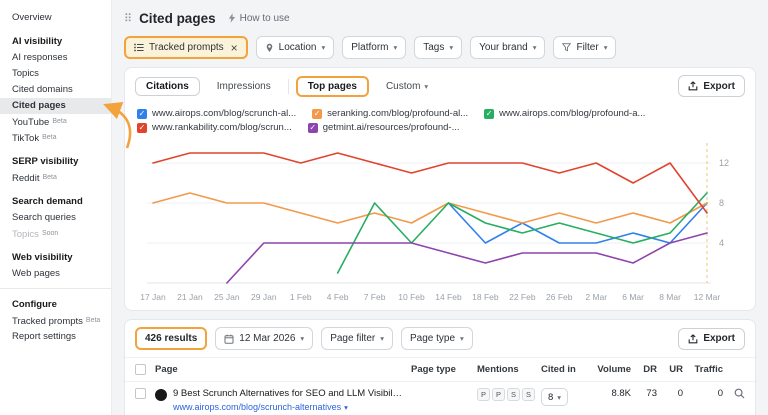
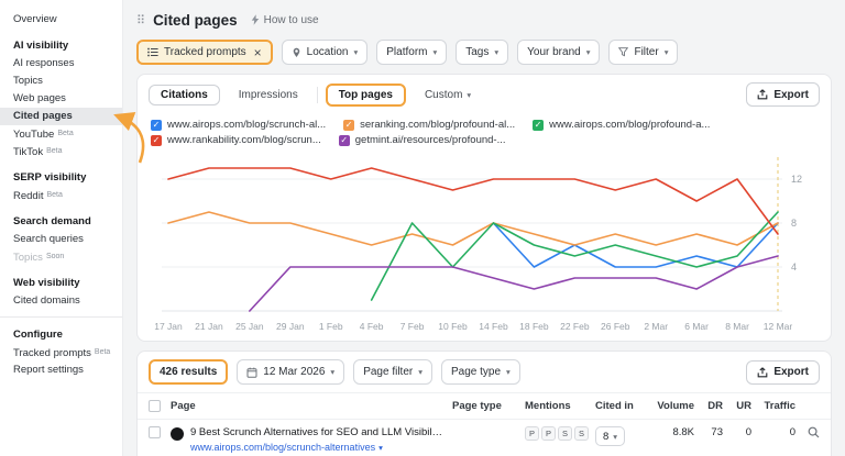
  Overview
  AI visibility
  AI responses
  Topics
- Cited domains
+ Web pages
  Cited pages
  SERP visibility
  Search demand
  Search queries
  Web visibility
- Web pages
+ Cited domains
  Configure
  Tracked prompts
  Report settings
  ⠿
  Cited pages
  How to use
  Tracked prompts
  ×
  Location
  ▾
  Platform
  ▾
  Tags
  ▾
  Your brand
  ▾
  Filter
  ▾
  Citations
  Impressions
  Top pages
  Custom
  ▾
  Export
  ✓
  www.airops.com/blog/scrunch-al...
  ✓
  seranking.com/blog/profound-al...
  ✓
  www.airops.com/blog/profound-a...
  ✓
  www.rankability.com/blog/scrun...
  ✓
  getmint.ai/resources/profound-...
  4
  8
  12
  17 Jan
  21 Jan
  25 Jan
  29 Jan
  1 Feb
  4 Feb
  7 Feb
  10 Feb
  14 Feb
  18 Feb
  22 Feb
  26 Feb
  2 Mar
  6 Mar
  8 Mar
  12 Mar
  426 results
  12 Mar 2026
  ▾
  Page filter
  ▾
  Page type
  ▾
  Export
  Page
  Page type
  Mentions
  Cited in
  Volume
  DR
  UR
  Traffic
  9 Best Scrunch Alternatives for SEO and LLM Visibility
  www.airops.com/blog/scrunch-alternatives
  ▾
  P
  P
  S
  S
  8
  ▾
  8.8K
  73
  0
  0
